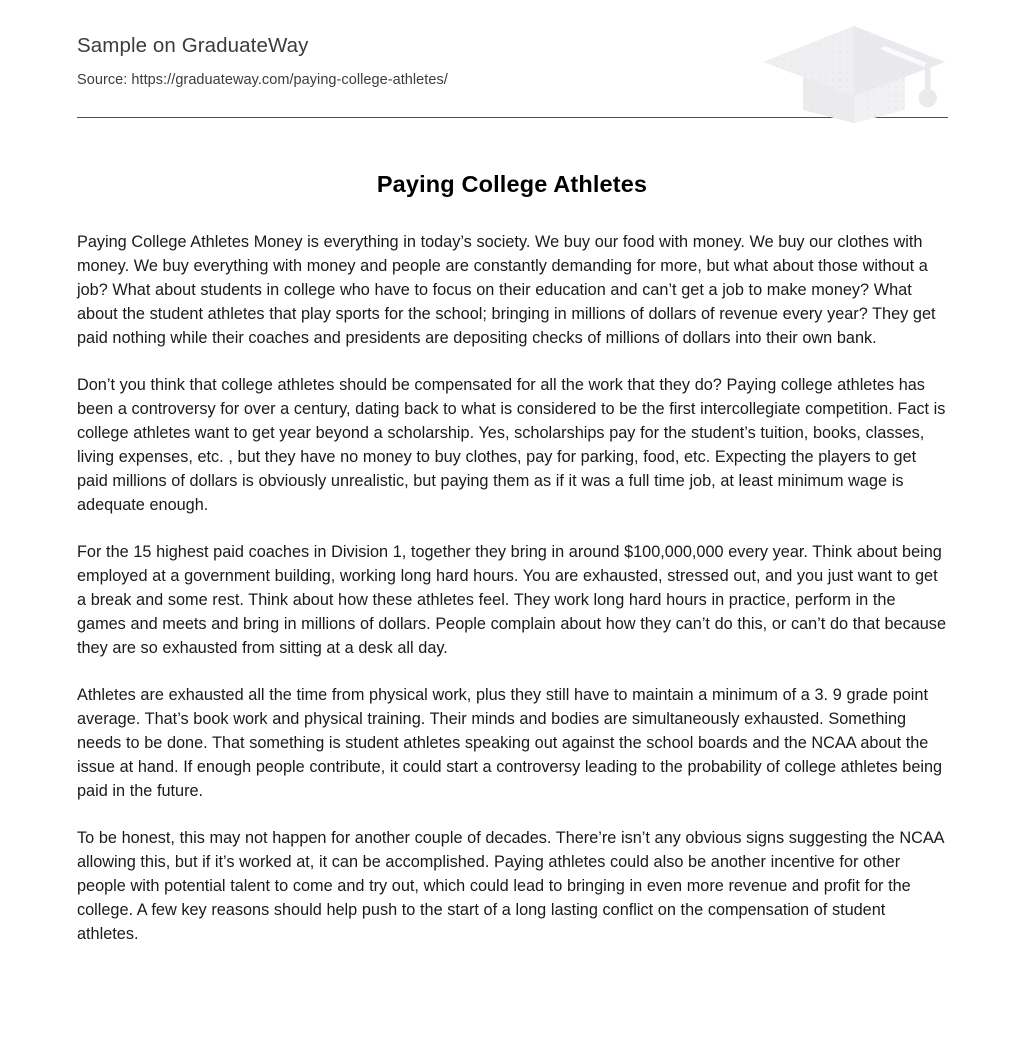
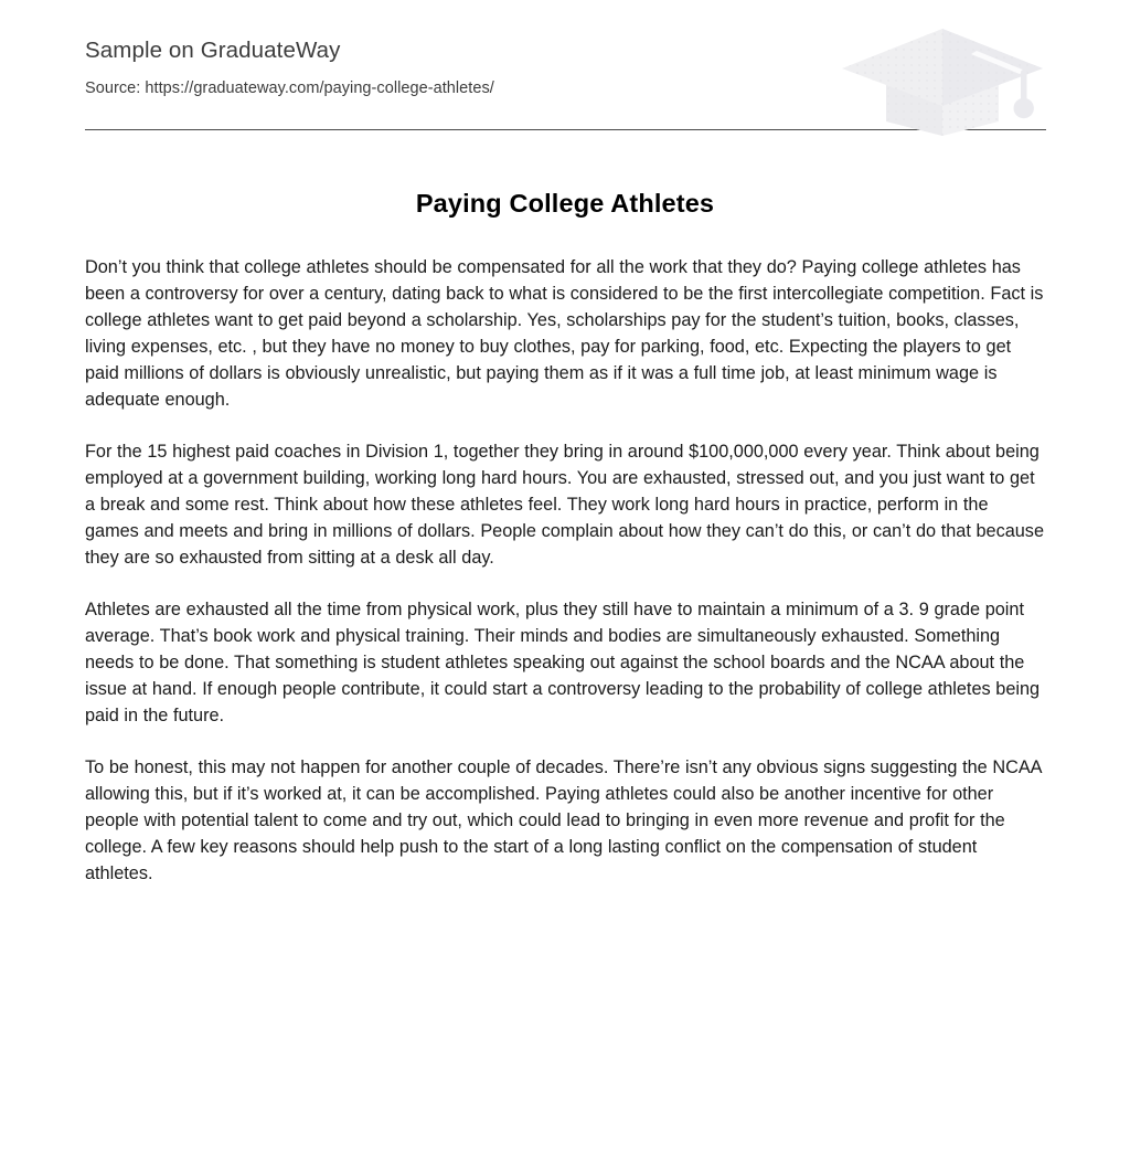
  Sample on GraduateWay
  Source: https://graduateway.com/paying-college-athletes/
  Paying College Athletes
- Paying College Athletes Money is everything in today’s society. We buy our food with money. We buy our clothes with money. We buy everything with money and people are constantly demanding for more, but what about those without a job? What about students in college who have to focus on their education and can’t get a job to make money? What about the student athletes that play sports for the school; bringing in millions of dollars of revenue every year? They get paid nothing while their coaches and presidents are depositing checks of millions of dollars into their own bank.
- Don’t you think that college athletes should be compensated for all the work that they do? Paying college athletes has been a controversy for over a century, dating back to what is considered to be the first intercollegiate competition. Fact is college athletes want to get year beyond a scholarship. Yes, scholarships pay for the student’s tuition, books, classes, living expenses, etc. , but they have no money to buy clothes, pay for parking, food, etc. Expecting the players to get paid millions of dollars is obviously unrealistic, but paying them as if it was a full time job, at least minimum wage is adequate enough.
+ Don’t you think that college athletes should be compensated for all the work that they do? Paying college athletes has been a controversy for over a century, dating back to what is considered to be the first intercollegiate competition. Fact is college athletes want to get paid beyond a scholarship. Yes, scholarships pay for the student’s tuition, books, classes, living expenses, etc. , but they have no money to buy clothes, pay for parking, food, etc. Expecting the players to get paid millions of dollars is obviously unrealistic, but paying them as if it was a full time job, at least minimum wage is adequate enough.
  For the 15 highest paid coaches in Division 1, together they bring in around $100,000,000 every year. Think about being employed at a government building, working long hard hours. You are exhausted, stressed out, and you just want to get a break and some rest. Think about how these athletes feel. They work long hard hours in practice, perform in the games and meets and bring in millions of dollars. People complain about how they can’t do this, or can’t do that because they are so exhausted from sitting at a desk all day.
  Athletes are exhausted all the time from physical work, plus they still have to maintain a minimum of a 3. 9 grade point average. That’s book work and physical training. Their minds and bodies are simultaneously exhausted. Something needs to be done. That something is student athletes speaking out against the school boards and the NCAA about the issue at hand. If enough people contribute, it could start a controversy leading to the probability of college athletes being paid in the future.
  To be honest, this may not happen for another couple of decades. There’re isn’t any obvious signs suggesting the NCAA allowing this, but if it’s worked at, it can be accomplished. Paying athletes could also be another incentive for other people with potential talent to come and try out, which could lead to bringing in even more revenue and profit for the college. A few key reasons should help push to the start of a long lasting conflict on the compensation of student athletes.
